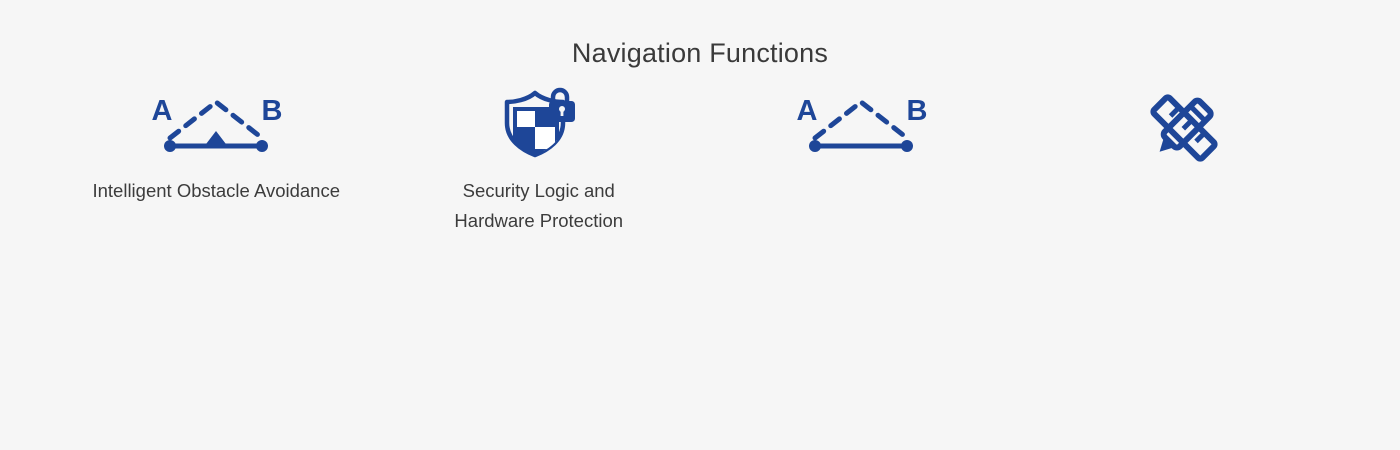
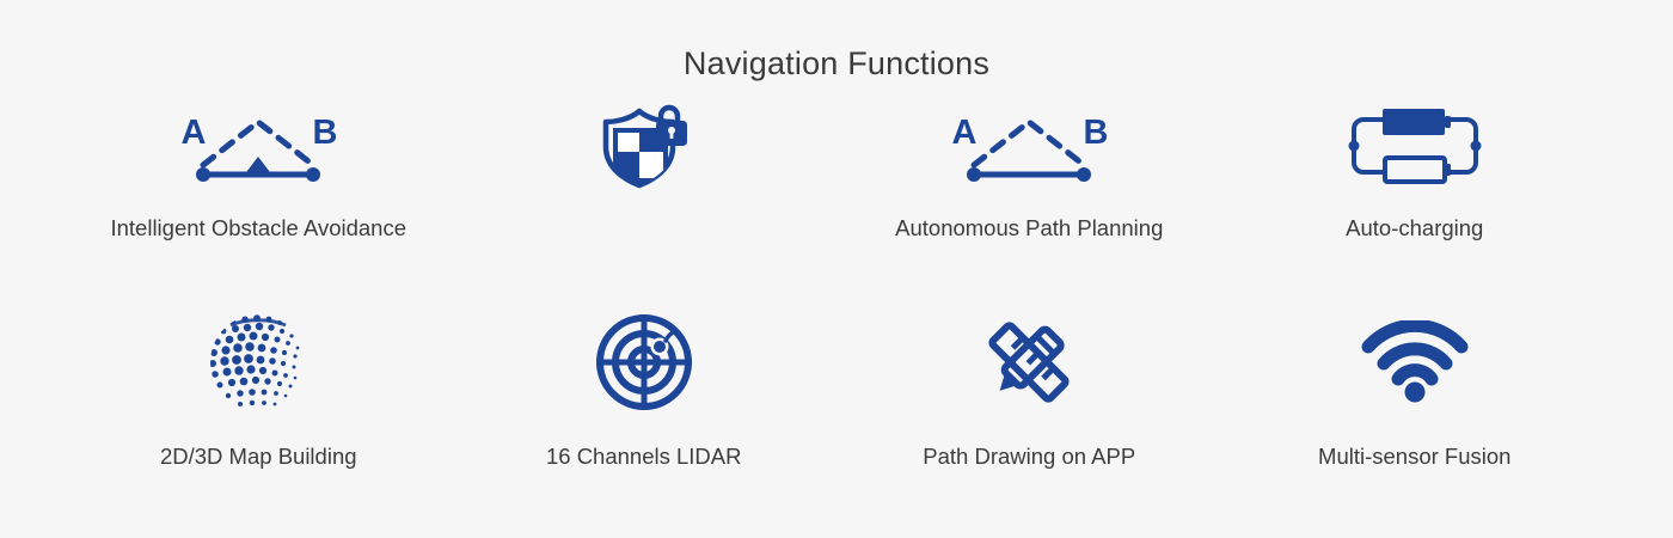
  Navigation Functions
  A
  B
  Intelligent Obstacle Avoidance
- Security Logic and
- Hardware Protection
  A
  B
+ Autonomous Path Planning
+ Auto-charging
+ 2D/3D Map Building
+ 16 Channels LIDAR
+ Path Drawing on APP
+ Multi-sensor Fusion
